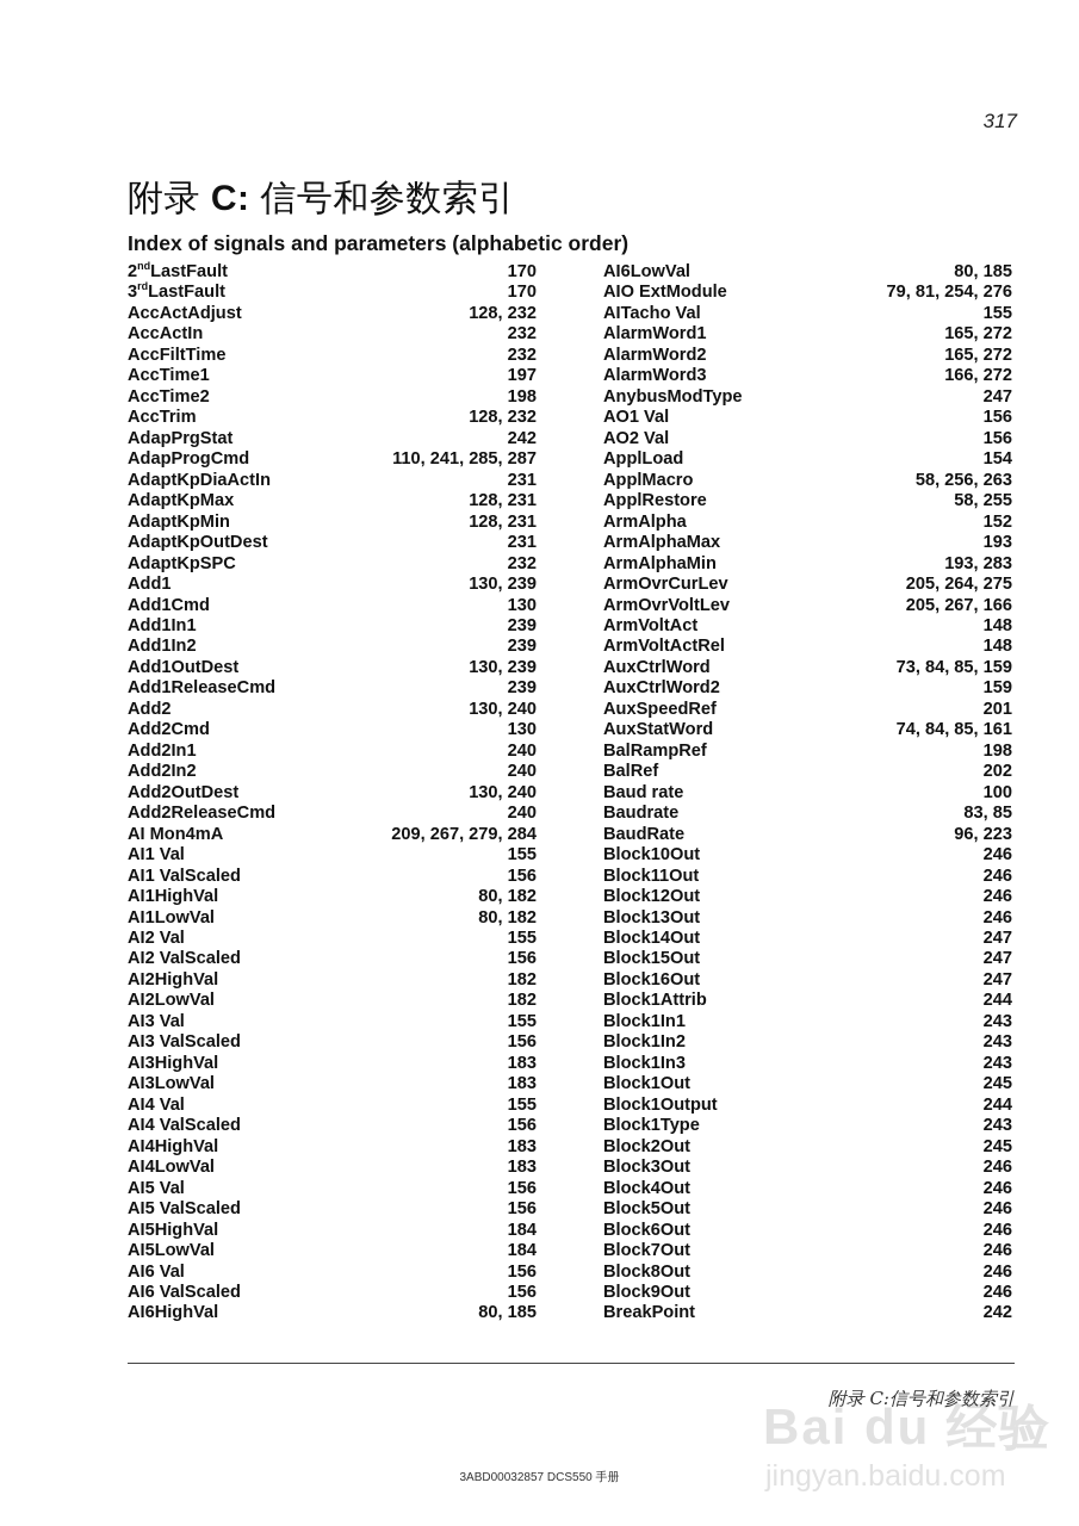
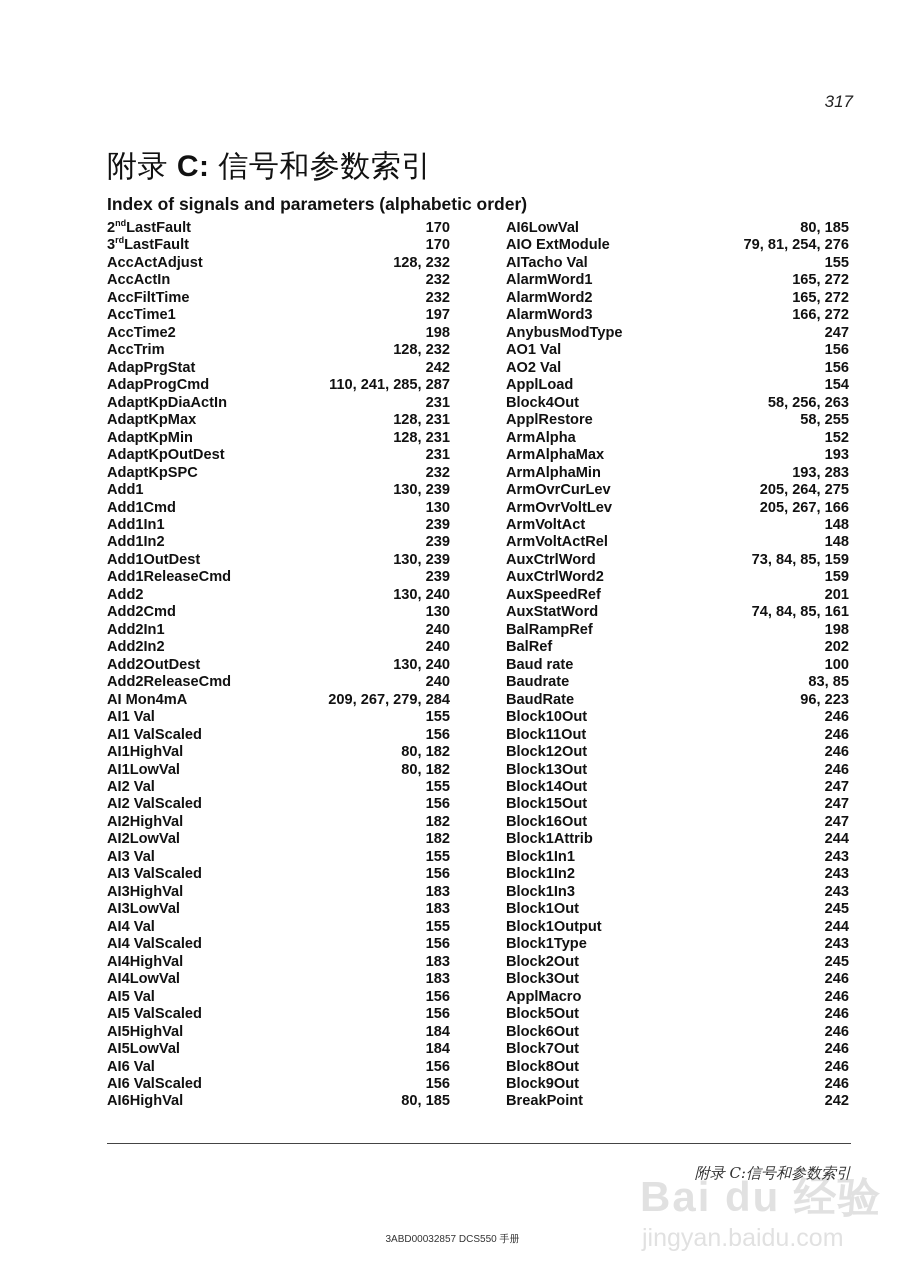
  317
  附录 C: 信号和参数索引
  Index of signals and parameters (alphabetic order)
  2ndLastFault
  170
  3rdLastFault
  170
  AccActAdjust
  128, 232
  AccActIn
  232
  AccFiltTime
  232
  AccTime1
  197
  AccTime2
  198
  AccTrim
  128, 232
  AdapPrgStat
  242
  AdapProgCmd
  110, 241, 285, 287
  AdaptKpDiaActIn
  231
  AdaptKpMax
  128, 231
  AdaptKpMin
  128, 231
  AdaptKpOutDest
  231
  AdaptKpSPC
  232
  Add1
  130, 239
  Add1Cmd
  130
  Add1In1
  239
  Add1In2
  239
  Add1OutDest
  130, 239
  Add1ReleaseCmd
  239
  Add2
  130, 240
  Add2Cmd
  130
  Add2In1
  240
  Add2In2
  240
  Add2OutDest
  130, 240
  Add2ReleaseCmd
  240
  AI Mon4mA
  209, 267, 279, 284
  AI1 Val
  155
  AI1 ValScaled
  156
  AI1HighVal
  80, 182
  AI1LowVal
  80, 182
  AI2 Val
  155
  AI2 ValScaled
  156
  AI2HighVal
  182
  AI2LowVal
  182
  AI3 Val
  155
  AI3 ValScaled
  156
  AI3HighVal
  183
  AI3LowVal
  183
  AI4 Val
  155
  AI4 ValScaled
  156
  AI4HighVal
  183
  AI4LowVal
  183
  AI5 Val
  156
  AI5 ValScaled
  156
  AI5HighVal
  184
  AI5LowVal
  184
  AI6 Val
  156
  AI6 ValScaled
  156
  AI6HighVal
  80, 185
  AI6LowVal
  80, 185
  AIO ExtModule
  79, 81, 254, 276
  AITacho Val
  155
  AlarmWord1
  165, 272
  AlarmWord2
  165, 272
  AlarmWord3
  166, 272
  AnybusModType
  247
  AO1 Val
  156
  AO2 Val
  156
  ApplLoad
  154
- ApplMacro
+ Block4Out
  58, 256, 263
  ApplRestore
  58, 255
  ArmAlpha
  152
  ArmAlphaMax
  193
  ArmAlphaMin
  193, 283
  ArmOvrCurLev
  205, 264, 275
  ArmOvrVoltLev
  205, 267, 166
  ArmVoltAct
  148
  ArmVoltActRel
  148
  AuxCtrlWord
  73, 84, 85, 159
  AuxCtrlWord2
  159
  AuxSpeedRef
  201
  AuxStatWord
  74, 84, 85, 161
  BalRampRef
  198
  BalRef
  202
  Baud rate
  100
  Baudrate
  83, 85
  BaudRate
  96, 223
  Block10Out
  246
  Block11Out
  246
  Block12Out
  246
  Block13Out
  246
  Block14Out
  247
  Block15Out
  247
  Block16Out
  247
  Block1Attrib
  244
  Block1In1
  243
  Block1In2
  243
  Block1In3
  243
  Block1Out
  245
  Block1Output
  244
  Block1Type
  243
  Block2Out
  245
  Block3Out
  246
- Block4Out
+ ApplMacro
  246
  Block5Out
  246
  Block6Out
  246
  Block7Out
  246
  Block8Out
  246
  Block9Out
  246
  BreakPoint
  242
  Bai du 经验
  jingyan.baidu.com
  附录 C:信号和参数索引
  3ABD00032857 DCS550 手册
